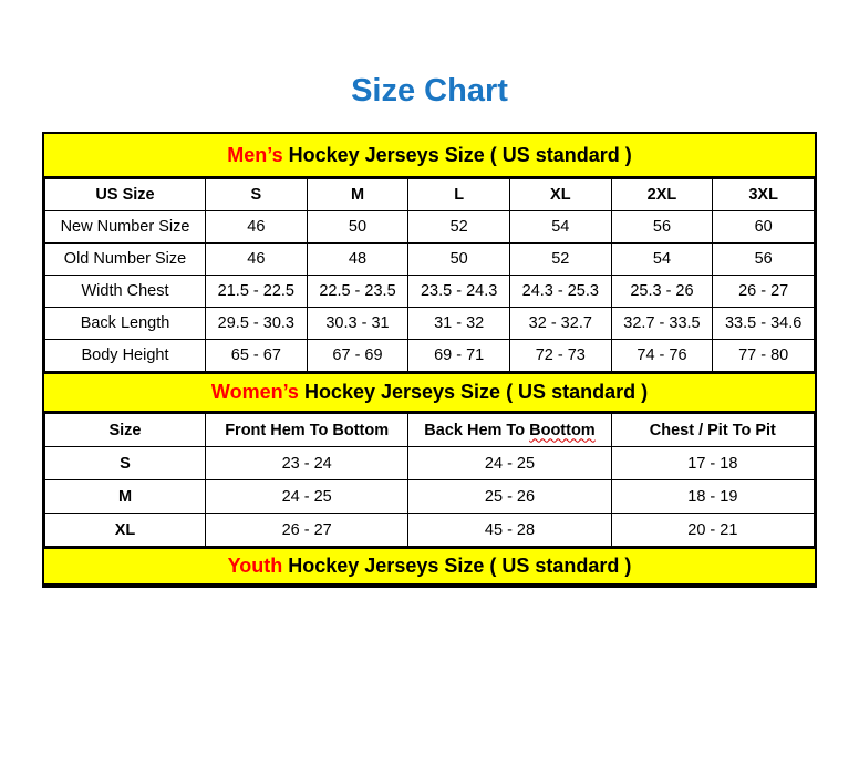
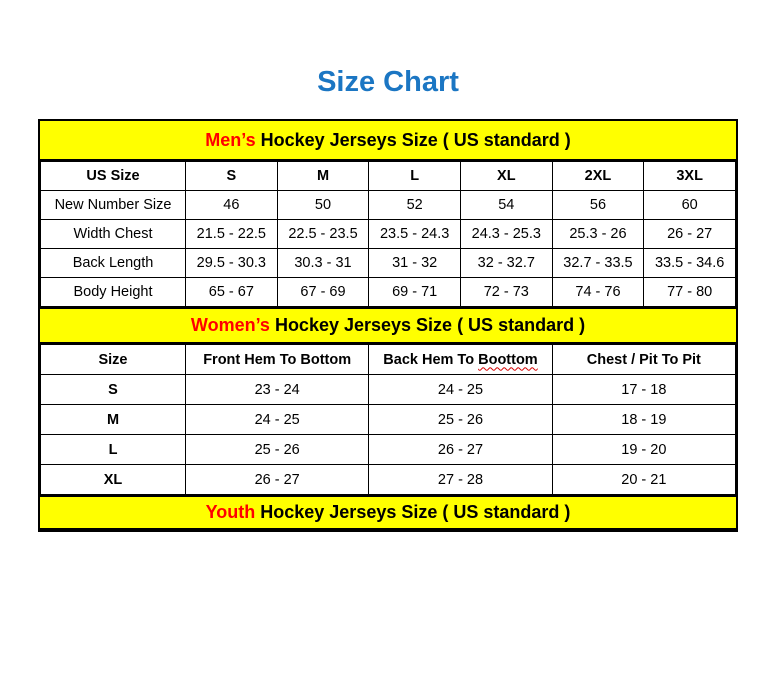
  Size Chart
  Men’s Hockey Jerseys Size ( US standard )
  US Size	S	M	L	XL	2XL	3XL
  New Number Size	46	50	52	54	56	60
- Old Number Size	46	48	50	52	54	56
  Width Chest	21.5 - 22.5	22.5 - 23.5	23.5 - 24.3	24.3 - 25.3	25.3 - 26	26 - 27
  Back Length	29.5 - 30.3	30.3 - 31	31 - 32	32 - 32.7	32.7 - 33.5	33.5 - 34.6
  Body Height	65 - 67	67 - 69	69 - 71	72 - 73	74 - 76	77 - 80
  Women’s Hockey Jerseys Size ( US standard )
  Size	Front Hem To Bottom	Back Hem To Boottom	Chest / Pit To Pit
  S	23 - 24	24 - 25	17 - 18
  M	24 - 25	25 - 26	18 - 19
+ L	25 - 26	26 - 27	19 - 20
- XL	26 - 27	45 - 28	20 - 21
+ XL	26 - 27	27 - 28	20 - 21
  Youth Hockey Jerseys Size ( US standard )
